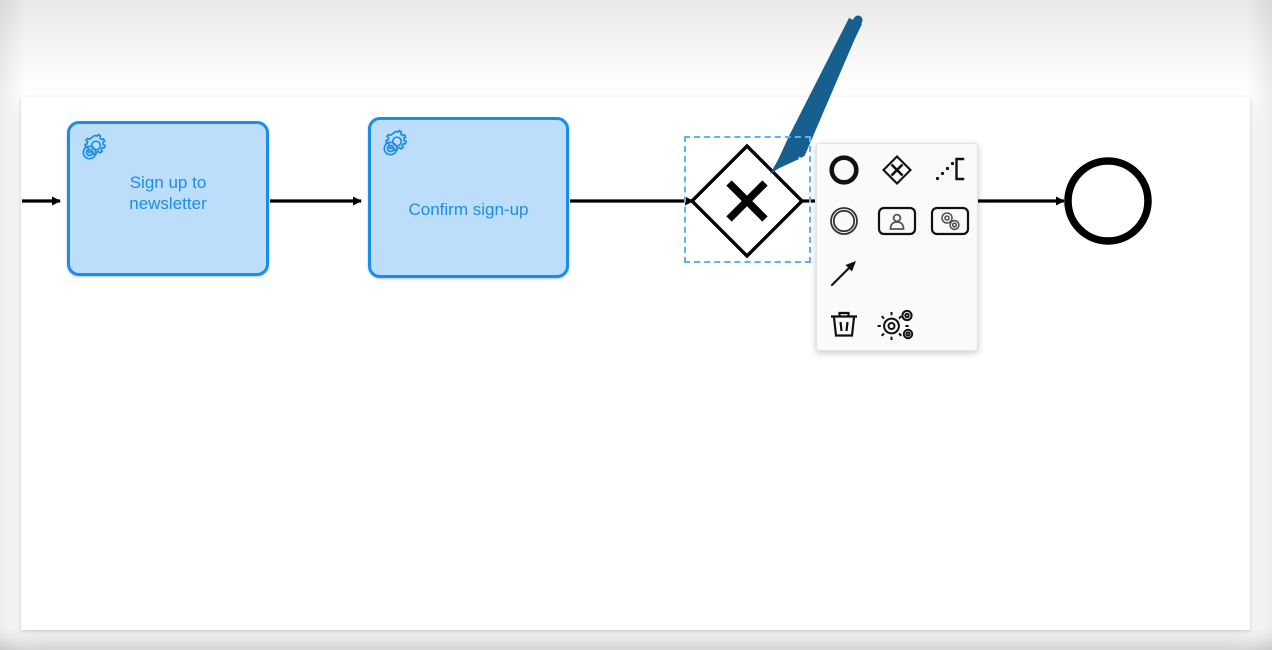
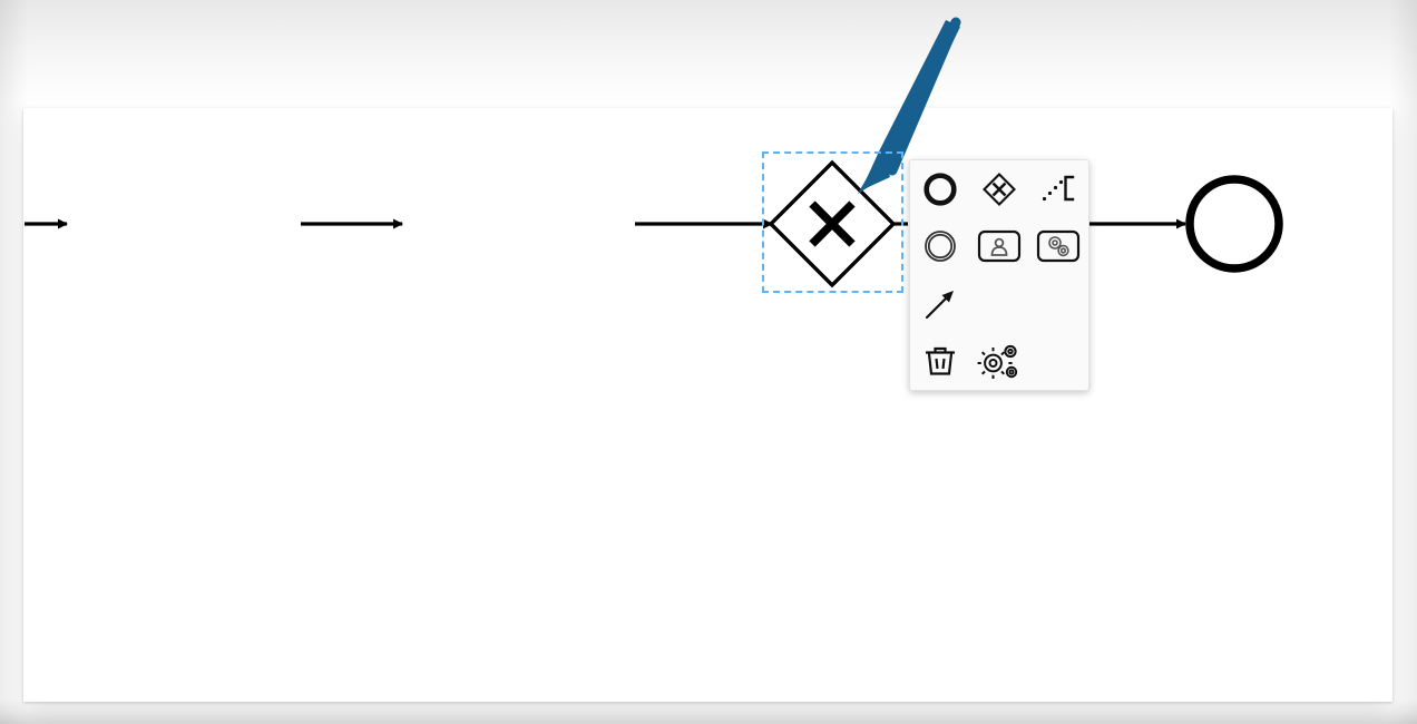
- Sign up to
- newsletter
- Confirm sign-up
